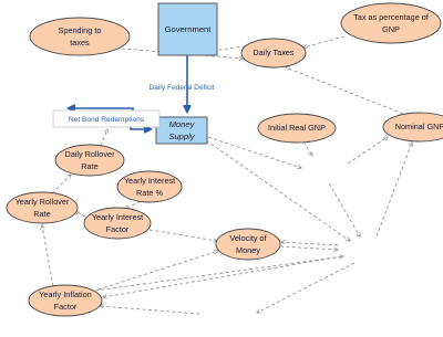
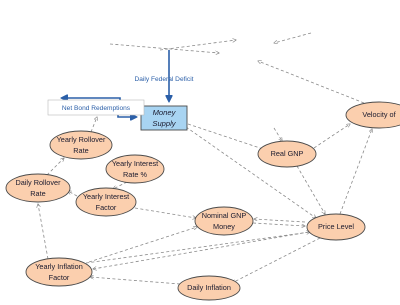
- Spending to
- taxes
- Government
- Tax as percentage of
- GNP
- Daily Taxes
  Money
  Supply
- Initial Real GNP
- Nominal GNP
+ Velocity of
+ Real GNP
- Daily Rollover
+ Yearly Rollover
  Rate
  Yearly Interest
  Rate %
- Yearly Rollover
+ Daily Rollover
  Rate
  Yearly Interest
  Factor
- Velocity of
+ Nominal GNP
  Money
+ Price Level
  Yearly Inflation
  Factor
+ Daily Inflation
